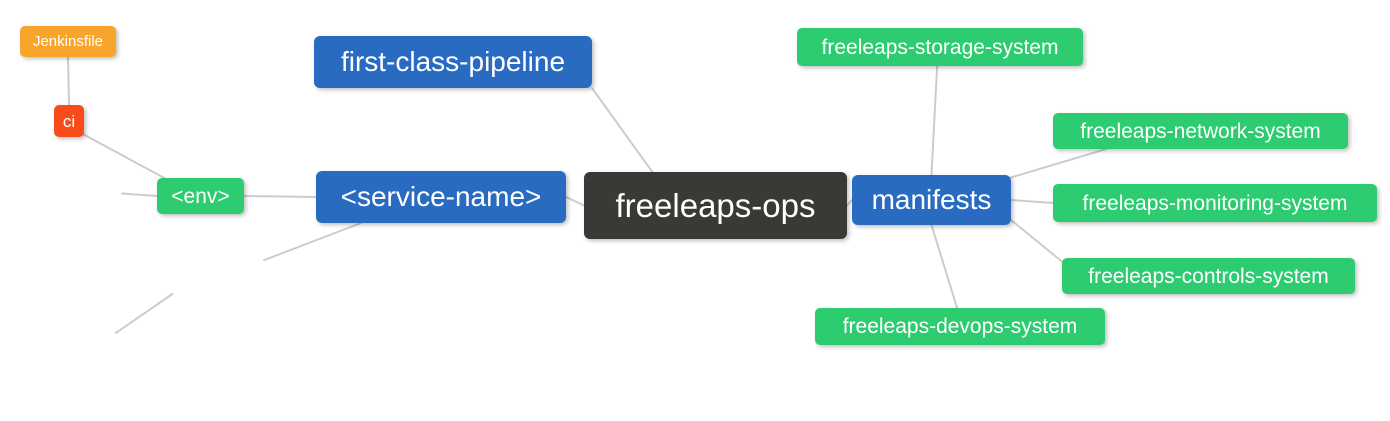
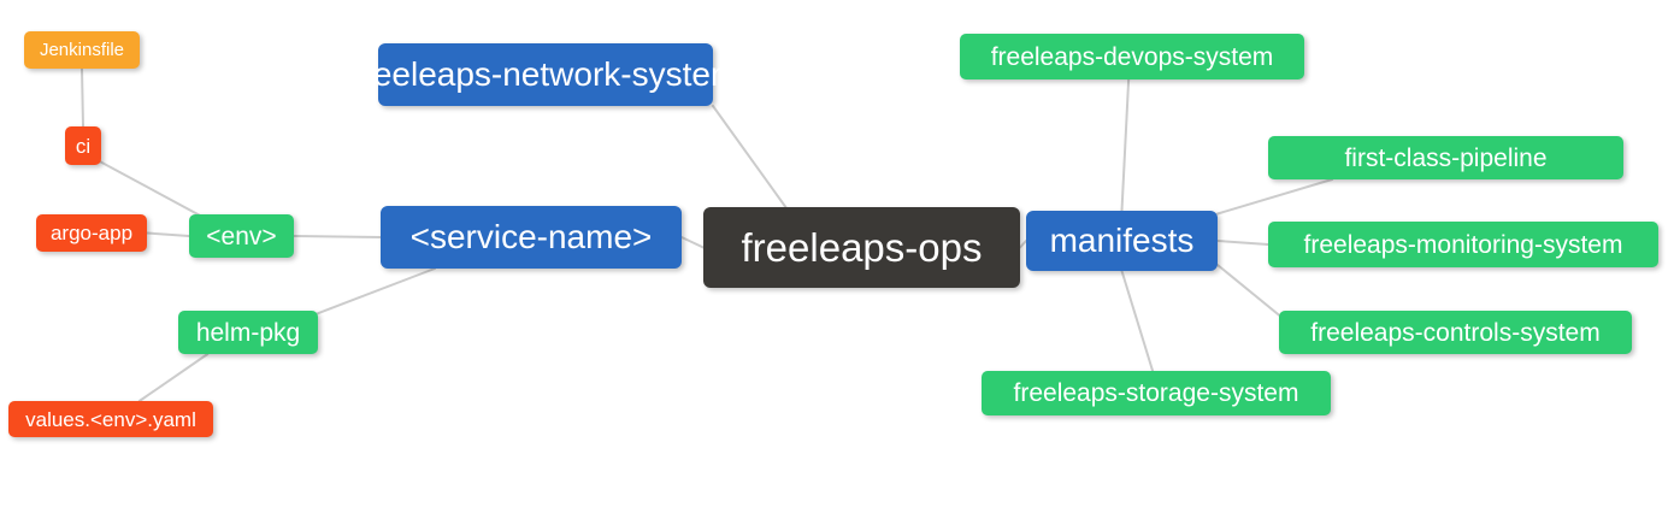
  freeleaps-ops
- first-class-pipeline
+ freeleaps-network-system
  <service-name>
  manifests
  <env>
+ helm-pkg
- freeleaps-storage-system
+ freeleaps-devops-system
- freeleaps-network-system
+ first-class-pipeline
  freeleaps-monitoring-system
  freeleaps-controls-system
- freeleaps-devops-system
+ freeleaps-storage-system
  ci
+ argo-app
+ values.<env>.yaml
  Jenkinsfile
